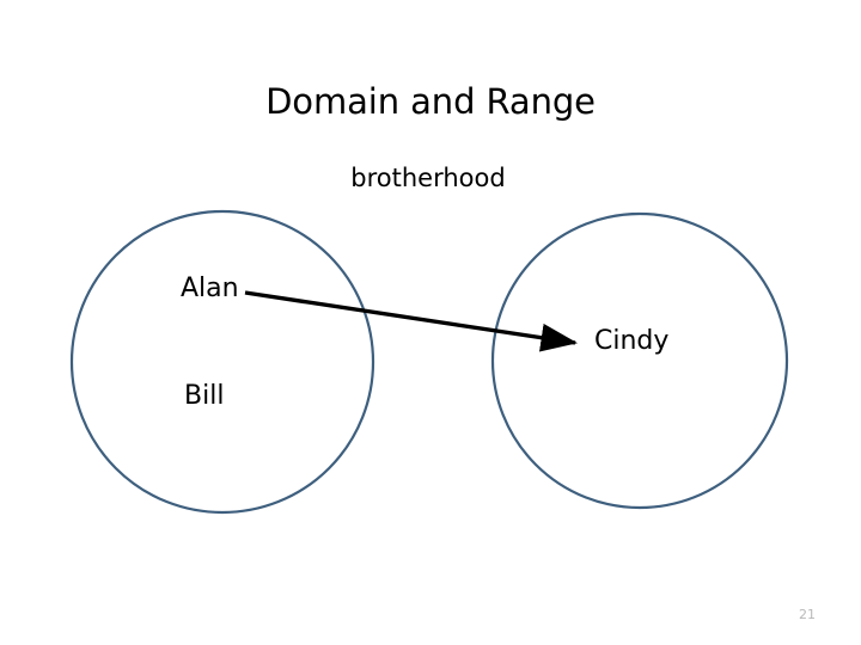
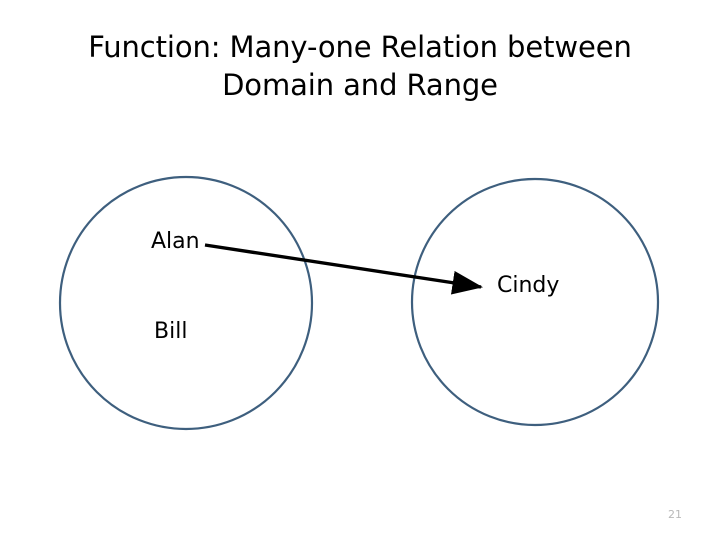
+ Function: Many-one Relation between
  Domain and Range
- brotherhood
  Alan
  Bill
  Cindy
  21
